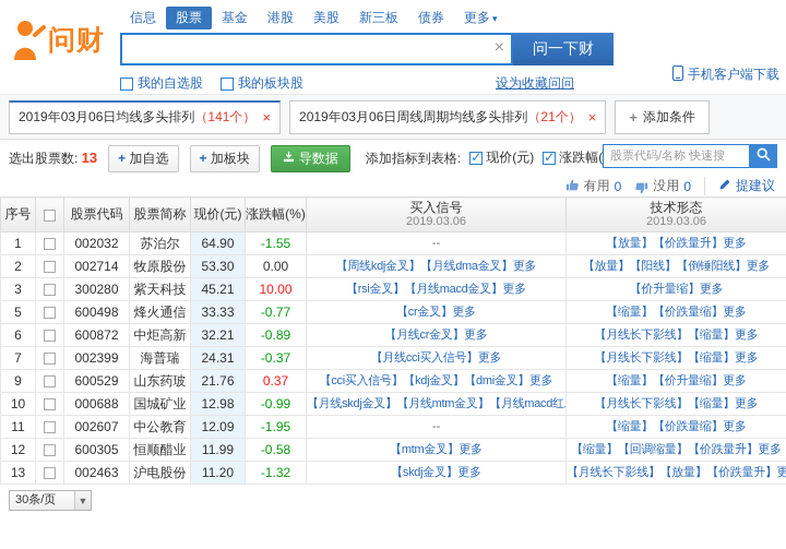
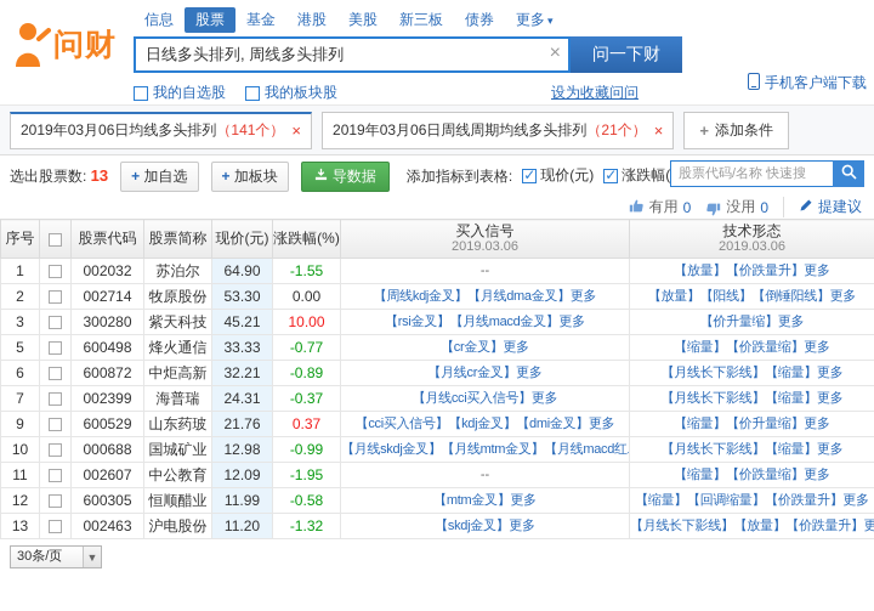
  问财
  信息 股票 基金 港股 美股 新三板 债券 更多 ▾
+ 日线多头排列, 周线多头排列
  ×
  问一下财
  我的自选股
  我的板块股
  设为收藏问问
  手机客户端下载
  2019年03月06日均线多头排列
  （141个）
  ×
  2019年03月06日周线周期均线多头排列
  （21个）
  ×
  +
  添加条件
  选出股票数: 13
  + 加自选
  + 加板块
  导数据
  添加指标到表格:
  现价(元)
  股票代码/名称 快速搜
  有用
  0
  没用
  0
  提建议
  序号		股票代码	股票简称	现价(元)	涨跌幅(%)	买入信号 2019.03.06	技术形态 2019.03.06
  1		002032	苏泊尔	64.90	-1.55	--	【放量】【价跌量升】更多
  2		002714	牧原股份	53.30	0.00	【周线kdj金叉】【月线dma金叉】更多	【放量】【阳线】【倒锤阳线】更多
  3		300280	紫天科技	45.21	10.00	【rsi金叉】【月线macd金叉】更多	【价升量缩】更多
  5		600498	烽火通信	33.33	-0.77	【cr金叉】更多	【缩量】【价跌量缩】更多
  6		600872	中炬高新	32.21	-0.89	【月线cr金叉】更多	【月线长下影线】【缩量】更多
  7		002399	海普瑞	24.31	-0.37	【月线cci买入信号】更多	【月线长下影线】【缩量】更多
  9		600529	山东药玻	21.76	0.37	【cci买入信号】【kdj金叉】【dmi金叉】更多	【缩量】【价升量缩】更多
  10		000688	国城矿业	12.98	-0.99	【月线skdj金叉】【月线mtm金叉】【月线macd红	【月线长下影线】【缩量】更多
  11		002607	中公教育	12.09	-1.95	--	【缩量】【价跌量缩】更多
  12		600305	恒顺醋业	11.99	-0.58	【mtm金叉】更多	【缩量】【回调缩量】【价跌量升】更多
  13		002463	沪电股份	11.20	-1.32	【skdj金叉】更多	【月线长下影线】【放量】【价跌量升】更
  30条/页
  ▼
